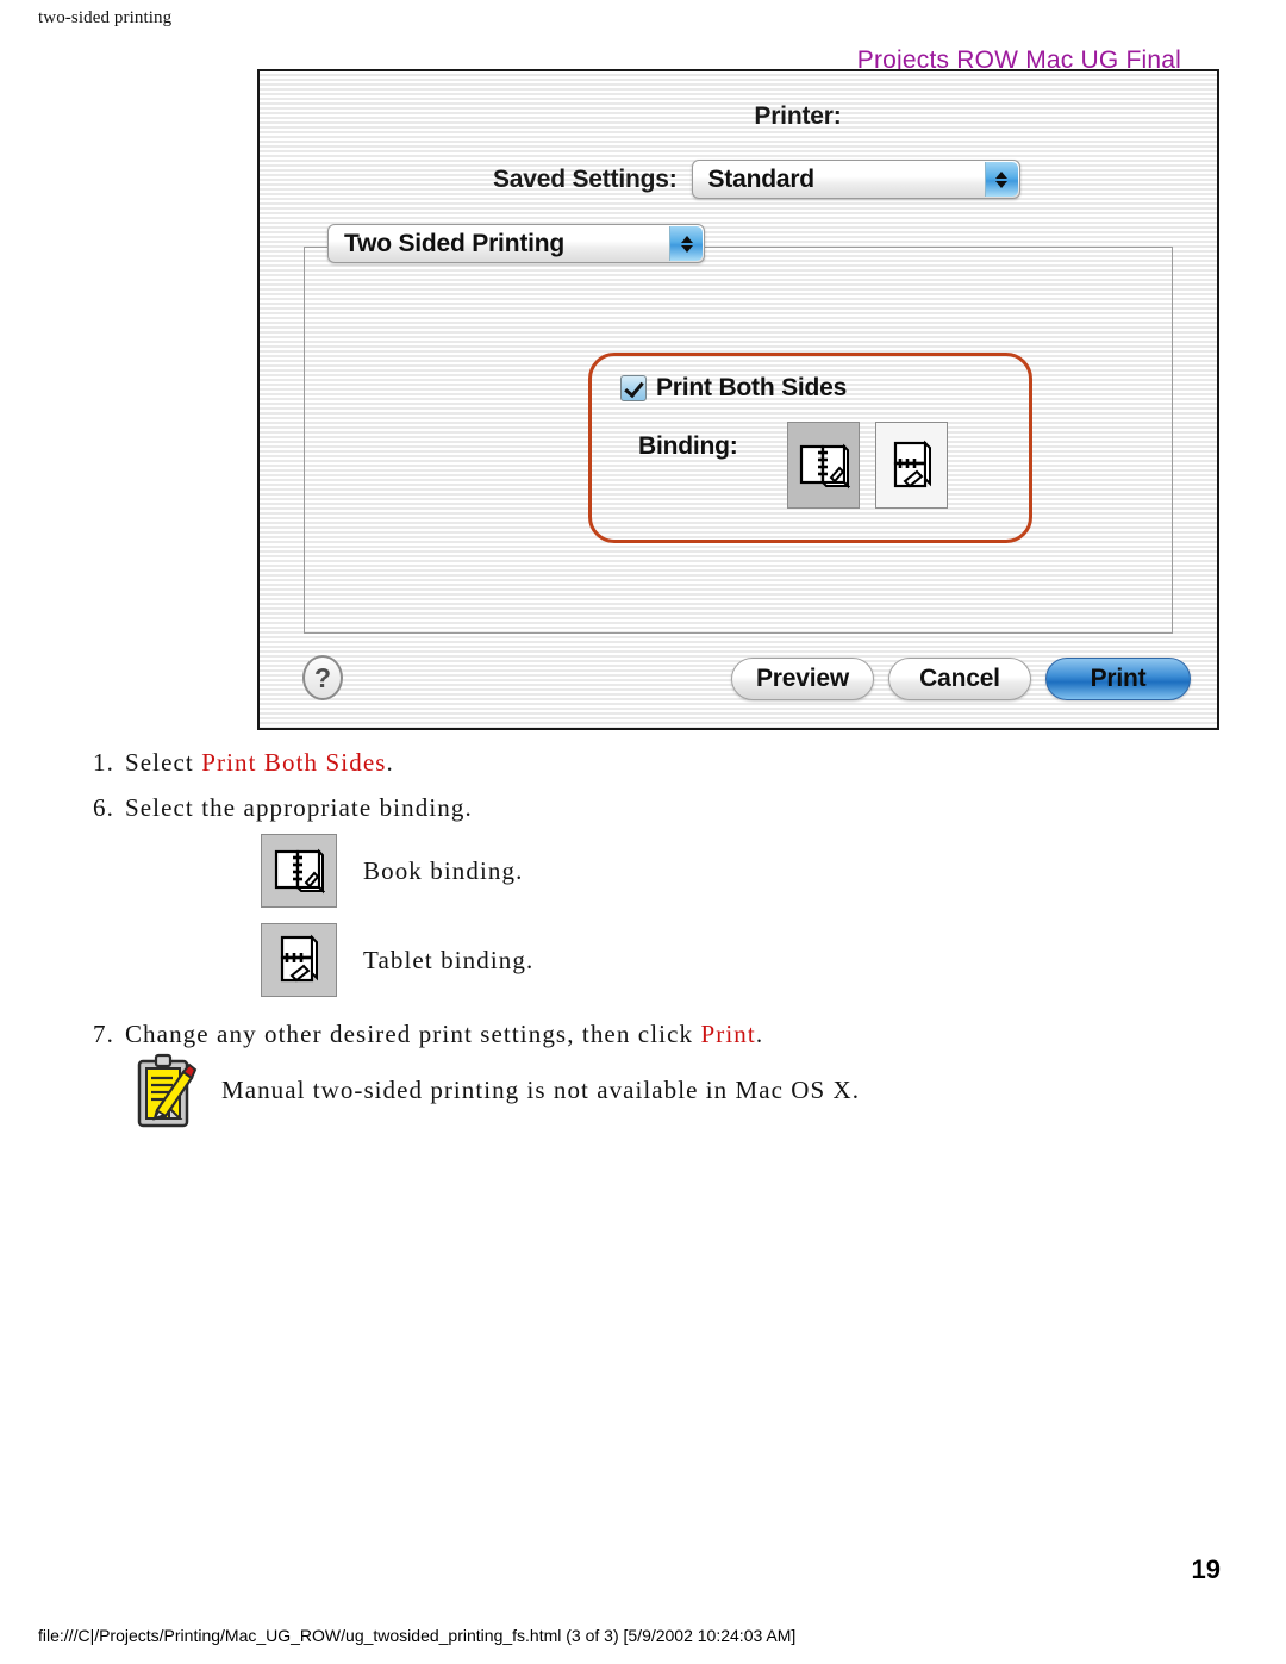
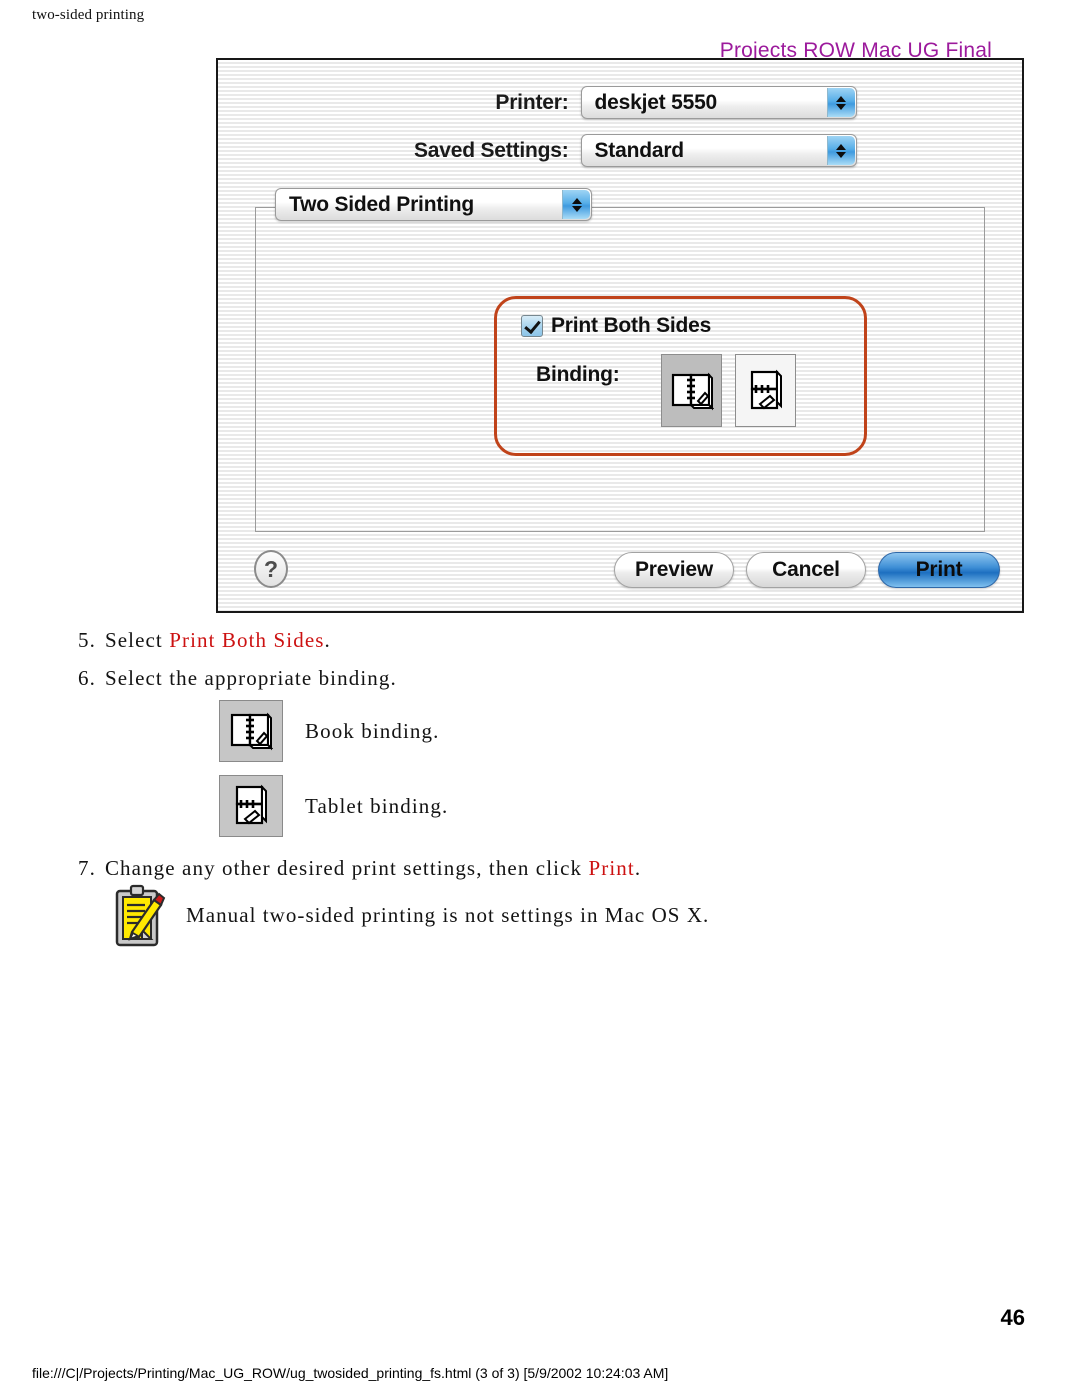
  two-sided printing
  Projects ROW Mac UG Final
  Printer:
+ deskjet 5550
  Saved Settings:
  Standard
  Two Sided Printing
  Print Both Sides
  Binding:
  ?
  Preview
  Cancel
  Print
- 1. Select Print Both Sides.
+ 5. Select Print Both Sides.
  6. Select the appropriate binding.
  Book binding.
  Tablet binding.
  7. Change any other desired print settings, then click Print.
- Manual two-sided printing is not available in Mac OS X.
+ Manual two-sided printing is not settings in Mac OS X.
- 19
+ 46
  file:///C|/Projects/Printing/Mac_UG_ROW/ug_twosided_printing_fs.html (3 of 3) [5/9/2002 10:24:03 AM]
